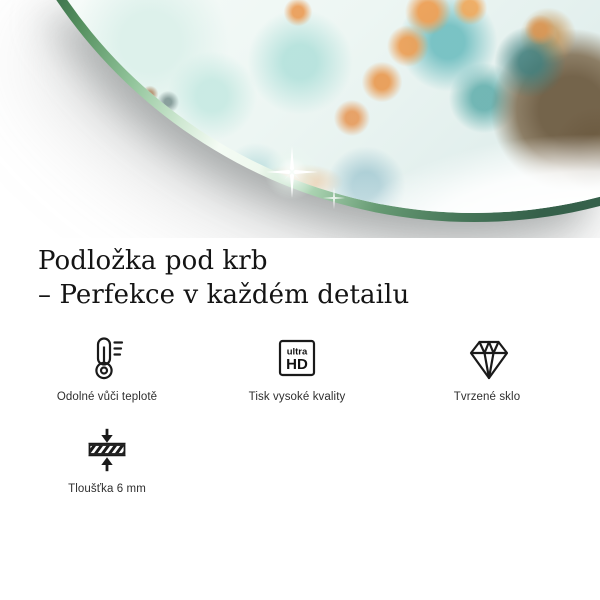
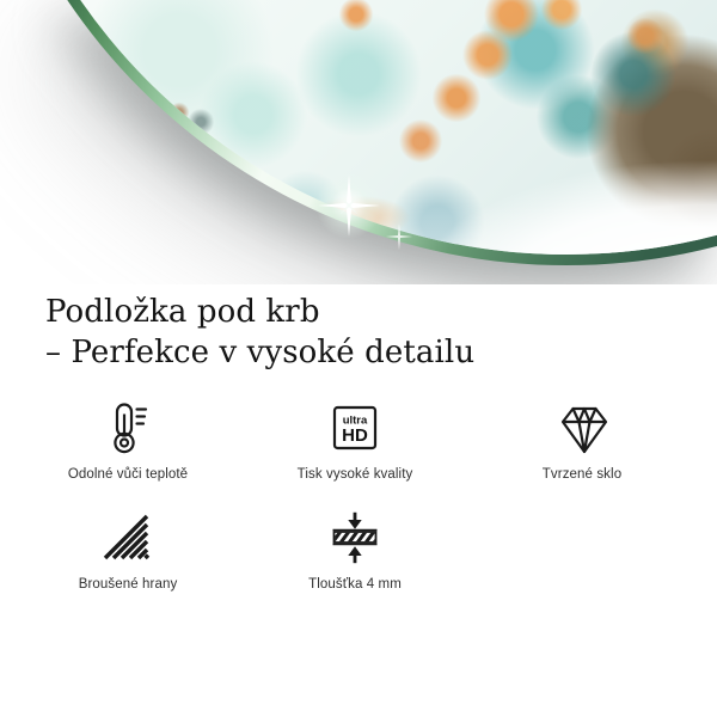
  Podložka pod krb
- – Perfekce v každém detailu
+ – Perfekce v vysoké detailu
  Odolné vůči teplotě
  ultra
  HD
  Tisk vysoké kvality
  Tvrzené sklo
+ Broušené hrany
- Tloušťka 6 mm
+ Tloušťka 4 mm
